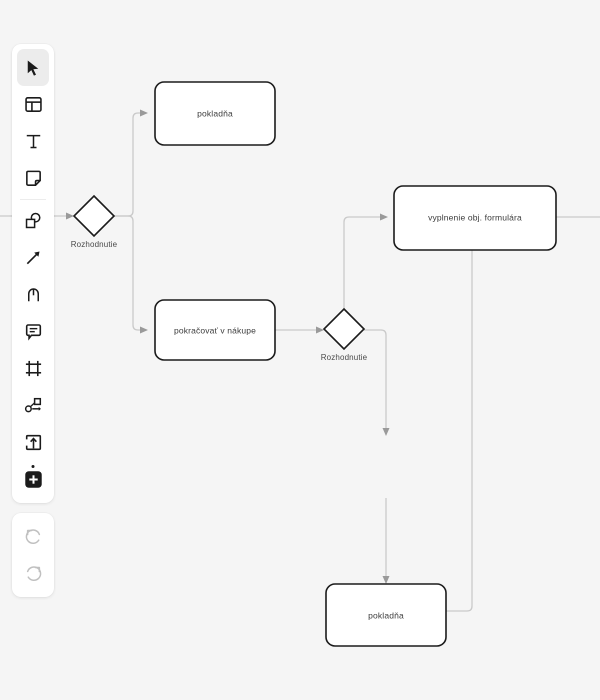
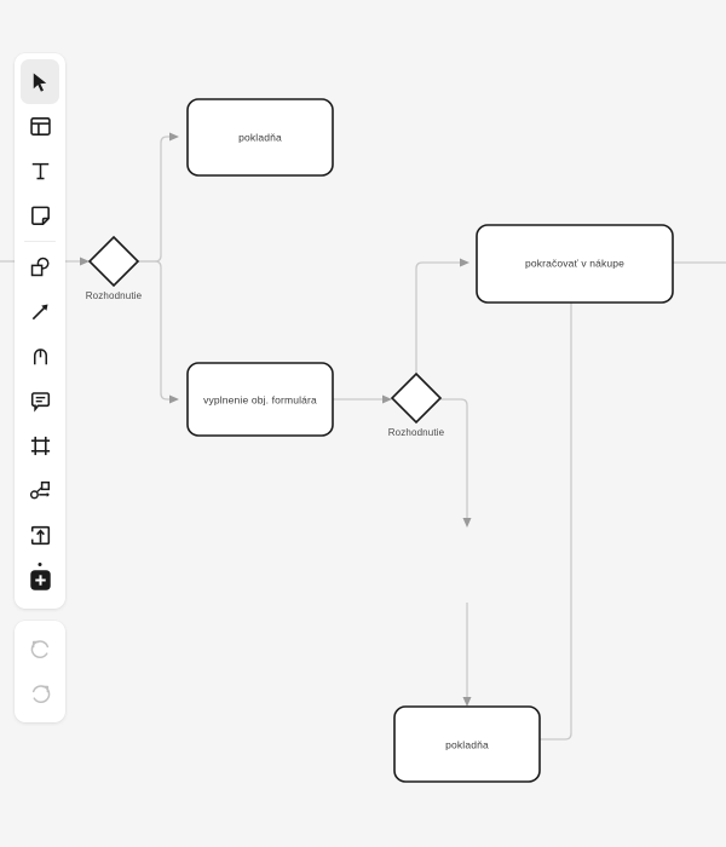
  Rozhodnutie
  pokladňa
- pokračovať v nákupe
+ vyplnenie obj. formulára
  Rozhodnutie
- vyplnenie obj. formulára
+ pokračovať v nákupe
  pokladňa
